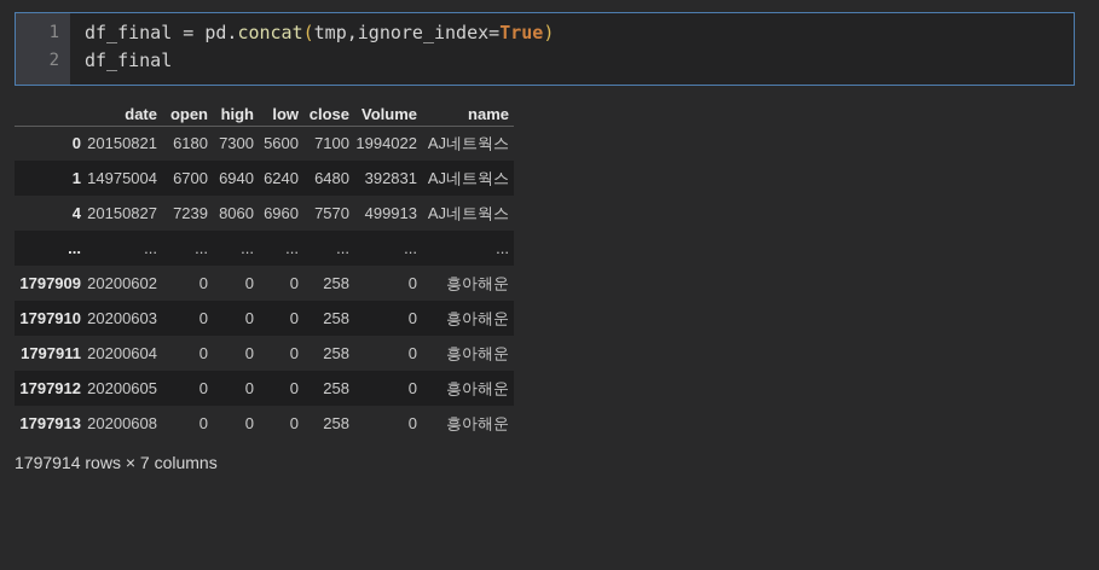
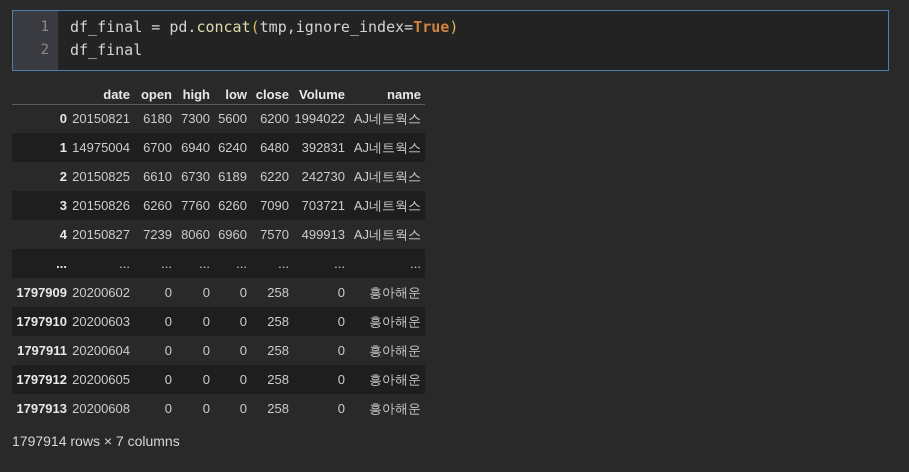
  1
  2
  df_final = pd.concat(tmp,ignore_index=True)
  df_final
  	date	open	high	low	close	Volume	name
- 0	20150821	6180	7300	5600	7100	1994022	AJ네트웍스
+ 0	20150821	6180	7300	5600	6200	1994022	AJ네트웍스
  1	14975004	6700	6940	6240	6480	392831	AJ네트웍스
+ 2	20150825	6610	6730	6189	6220	242730	AJ네트웍스
+ 3	20150826	6260	7760	6260	7090	703721	AJ네트웍스
  4	20150827	7239	8060	6960	7570	499913	AJ네트웍스
  ...	...	...	...	...	...	...	...
  1797909	20200602	0	0	0	258	0	흥아해운
  1797910	20200603	0	0	0	258	0	흥아해운
  1797911	20200604	0	0	0	258	0	흥아해운
  1797912	20200605	0	0	0	258	0	흥아해운
  1797913	20200608	0	0	0	258	0	흥아해운
  1797914 rows × 7 columns
